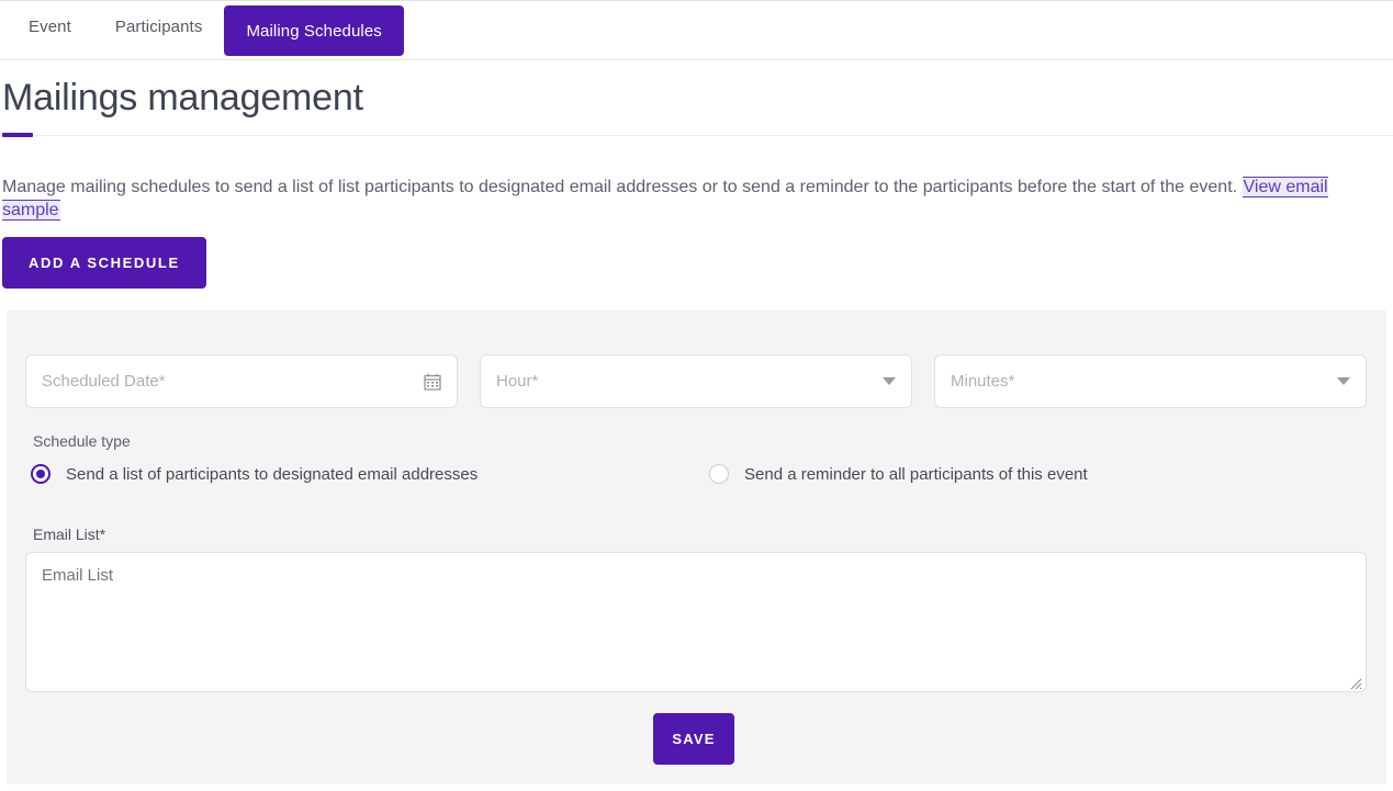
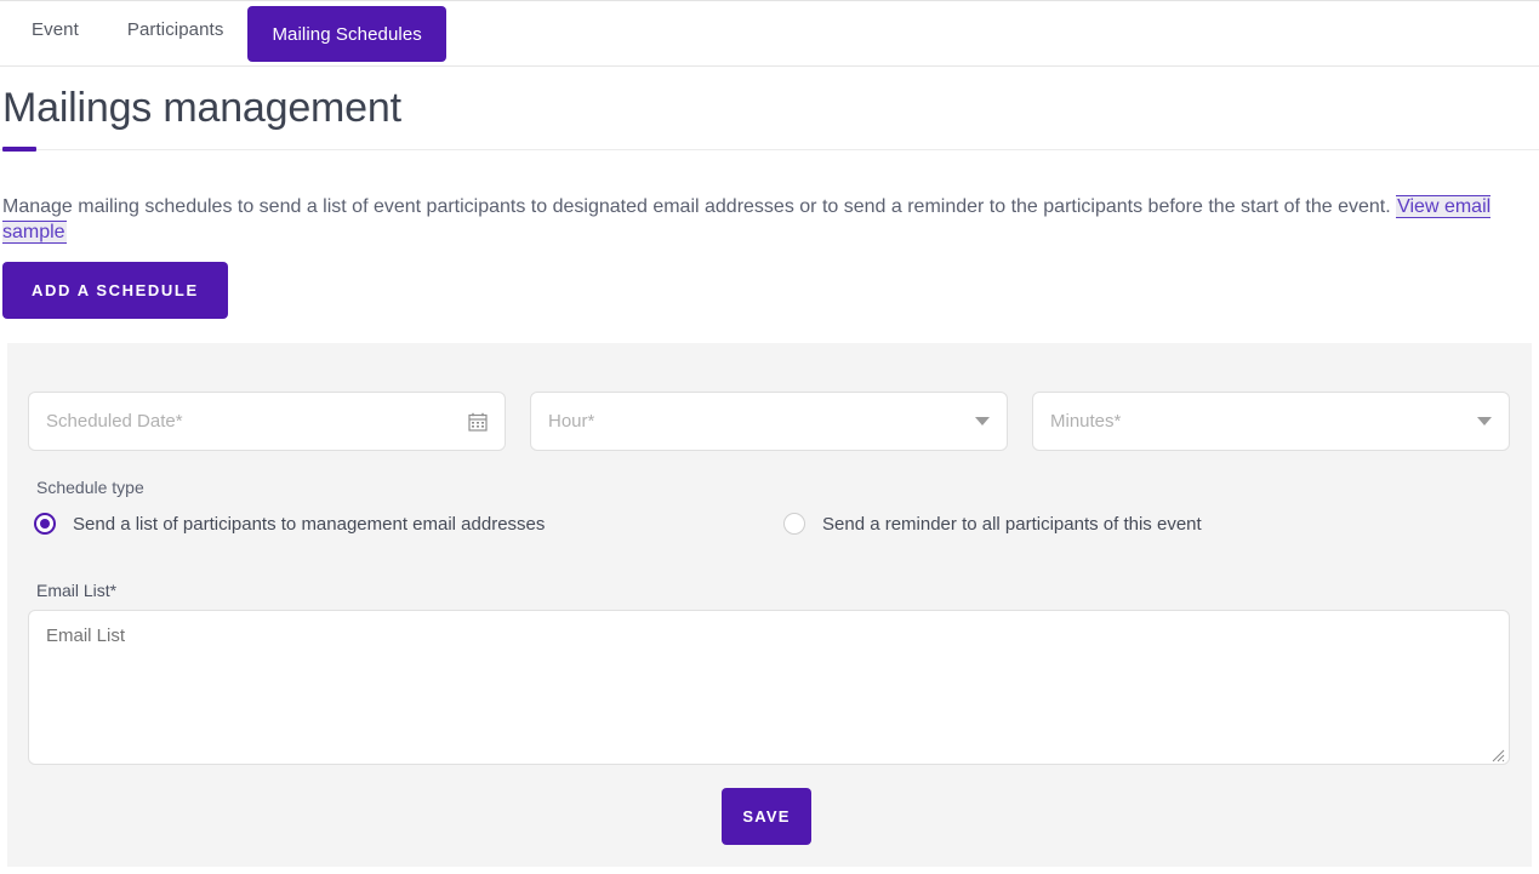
  Event
  Participants
  Mailing Schedules
  Mailings management
- Manage mailing schedules to send a list of list participants to designated email addresses or to send a reminder to the participants before the start of the event. View email sample
+ Manage mailing schedules to send a list of event participants to designated email addresses or to send a reminder to the participants before the start of the event. View email sample
  ADD A SCHEDULE
  Scheduled Date*
  Hour*
  Minutes*
  Schedule type
- Send a list of participants to designated email addresses
+ Send a list of participants to management email addresses
  Send a reminder to all participants of this event
  Email List*
  Email List
  SAVE
